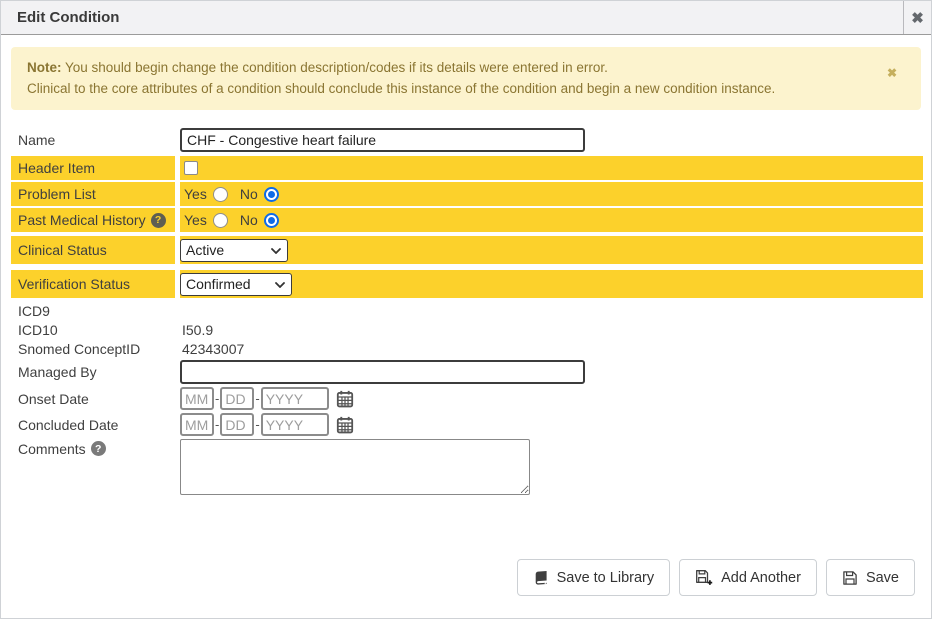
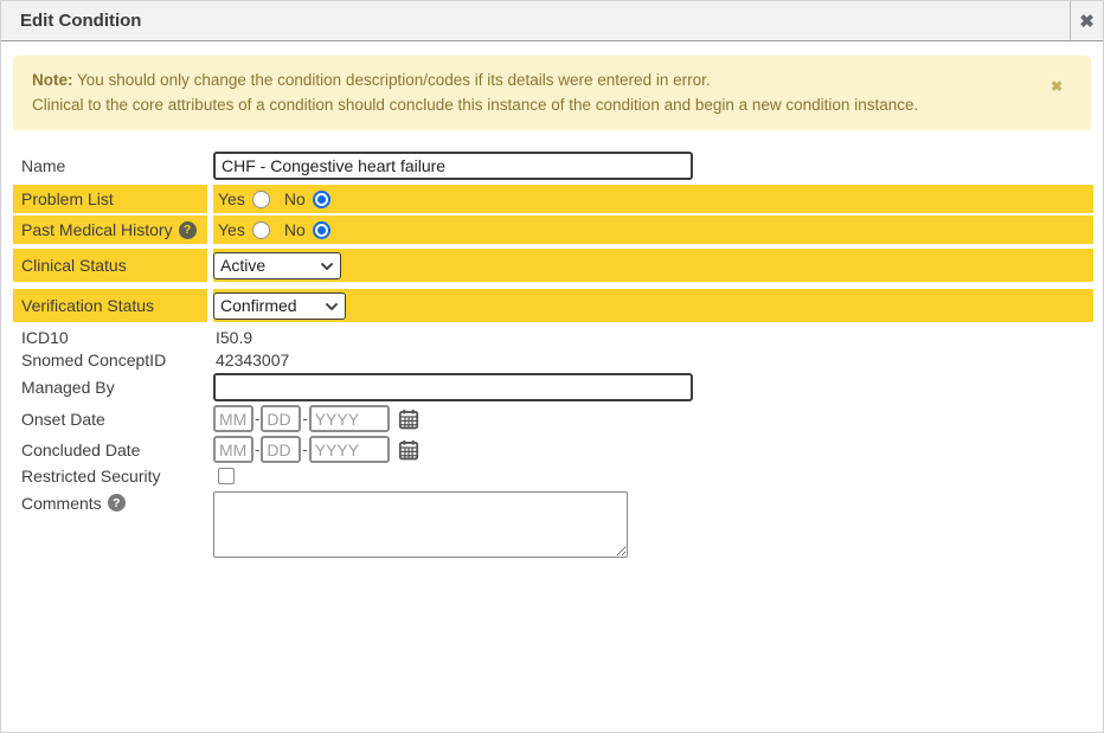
  Edit Condition
  ✖
- Note: You should begin change the condition description/codes if its details were entered in error.
+ Note: You should only change the condition description/codes if its details were entered in error.
  Clinical to the core attributes of a condition should conclude this instance of the condition and begin a new condition instance.
  ✖
  Name
  CHF - Congestive heart failure
- Header Item
  Problem List
  Yes
  No
  Past Medical History
  ?
  Yes
  No
  Clinical Status
  Active
  Verification Status
  Confirmed
- ICD9
  ICD10
  I50.9
  Snomed ConceptID
  42343007
  Managed By
  Onset Date
  MM
  -
  DD
  -
  YYYY
  Concluded Date
  MM
  -
  DD
  -
  YYYY
+ Restricted Security
  Comments
  ?
- Save to Library
- Add Another
- Save
